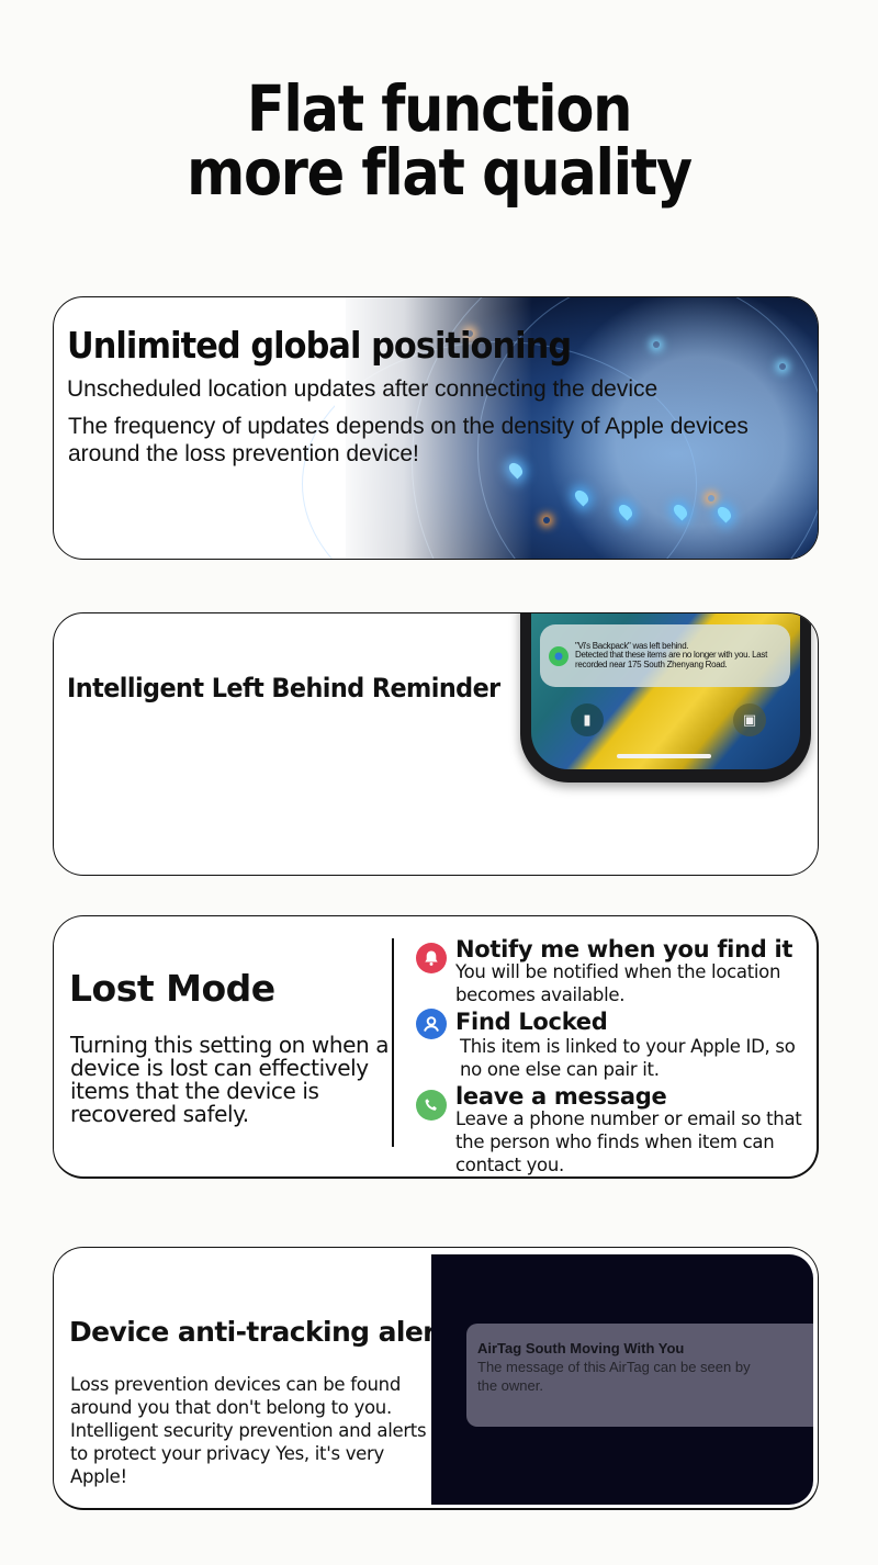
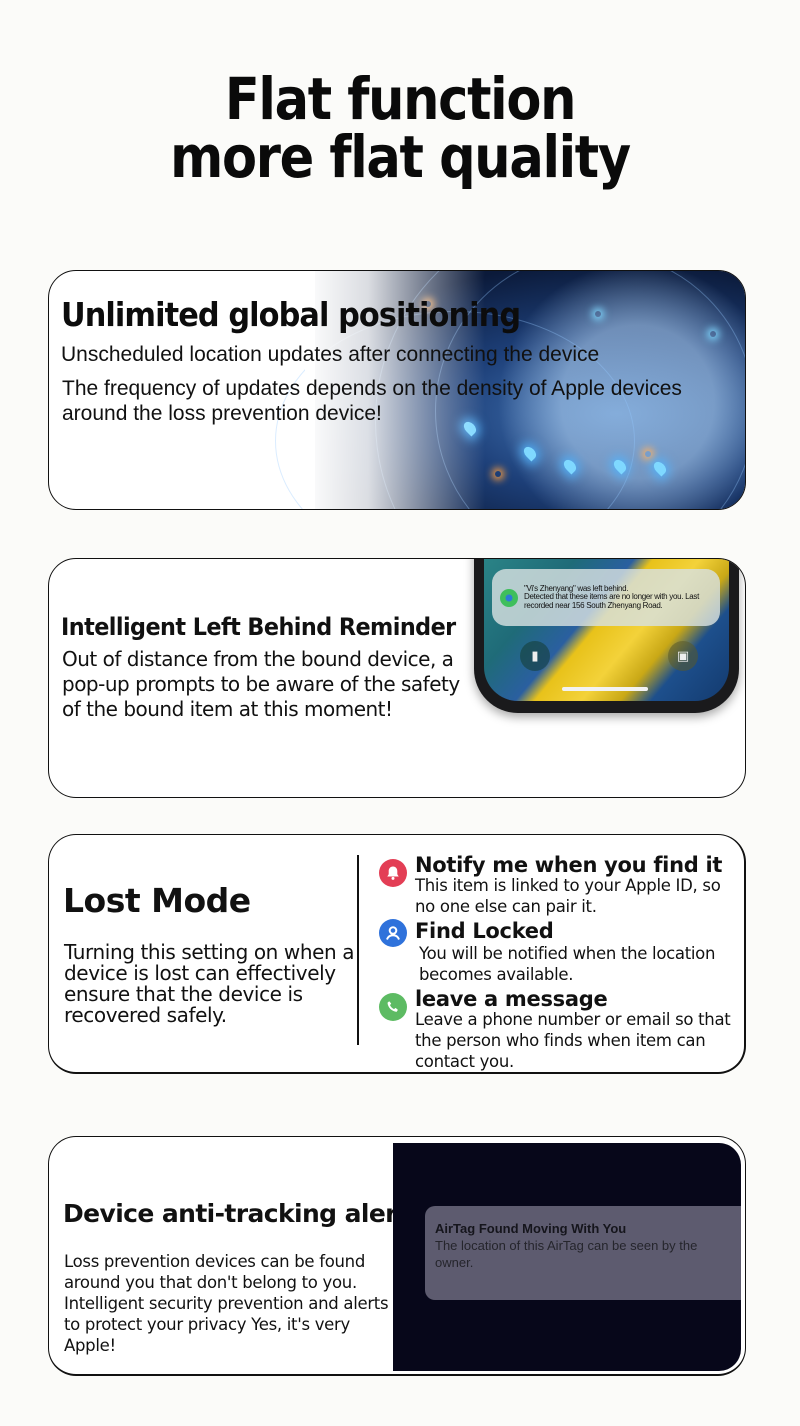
  Flat function
  more flat quality
  Unlimited global positioning
  Unscheduled location updates after connecting the device
  The frequency of updates depends on the density of Apple devices around the loss prevention device!
- "Vi's Backpack" was left behind.
+ "Vi's Zhenyang" was left behind.
- Detected that these items are no longer with you. Last recorded near 175 South Zhenyang Road.
+ Detected that these items are no longer with you. Last recorded near 156 South Zhenyang Road.
  ▮
  ▣
  Intelligent Left Behind Reminder
+ Out of distance from the bound device, a pop-up prompts to be aware of the safety of the bound item at this moment!
  Lost Mode
- Turning this setting on when a device is lost can effectively items that the device is recovered safely.
+ Turning this setting on when a device is lost can effectively ensure that the device is recovered safely.
  Notify me when you find it
- You will be notified when the location becomes available.
+ This item is linked to your Apple ID, so no one else can pair it.
  Find Locked
- This item is linked to your Apple ID, so no one else can pair it.
+ You will be notified when the location becomes available.
  leave a message
  Leave a phone number or email so that the person who finds when item can contact you.
  Device anti-tracking aler
  Loss prevention devices can be found around you that don't belong to you. Intelligent security prevention and alerts to protect your privacy Yes, it's very Apple!
- AirTag South Moving With You
+ AirTag Found Moving With You
- The message of this AirTag can be seen by the owner.
+ The location of this AirTag can be seen by the owner.
